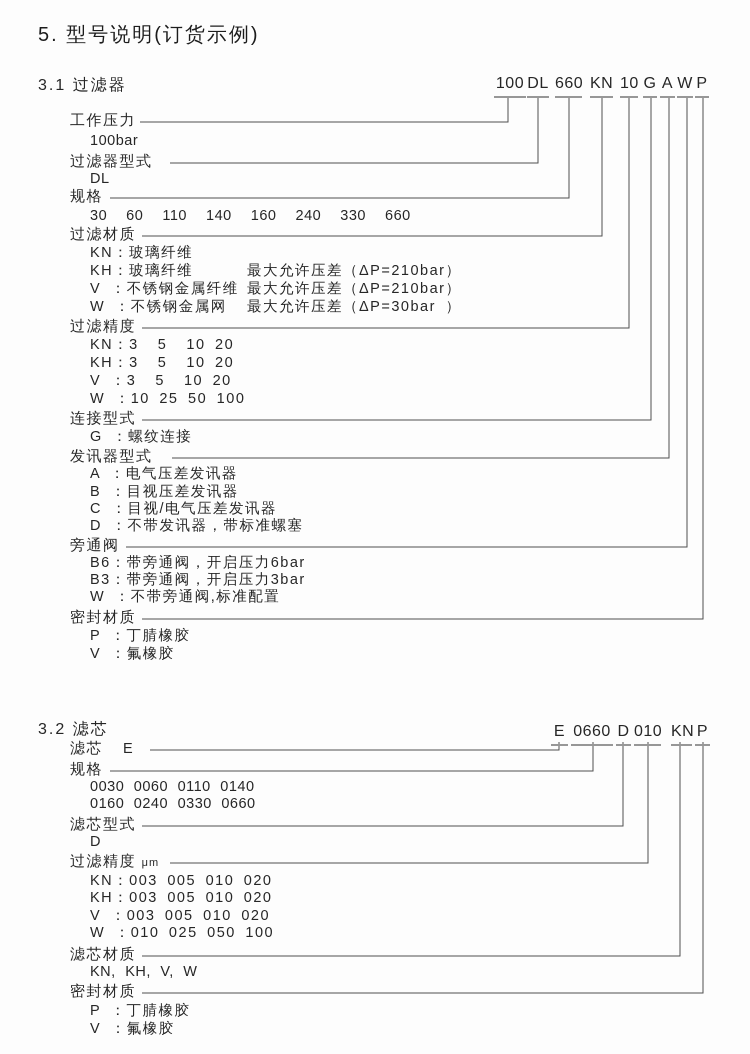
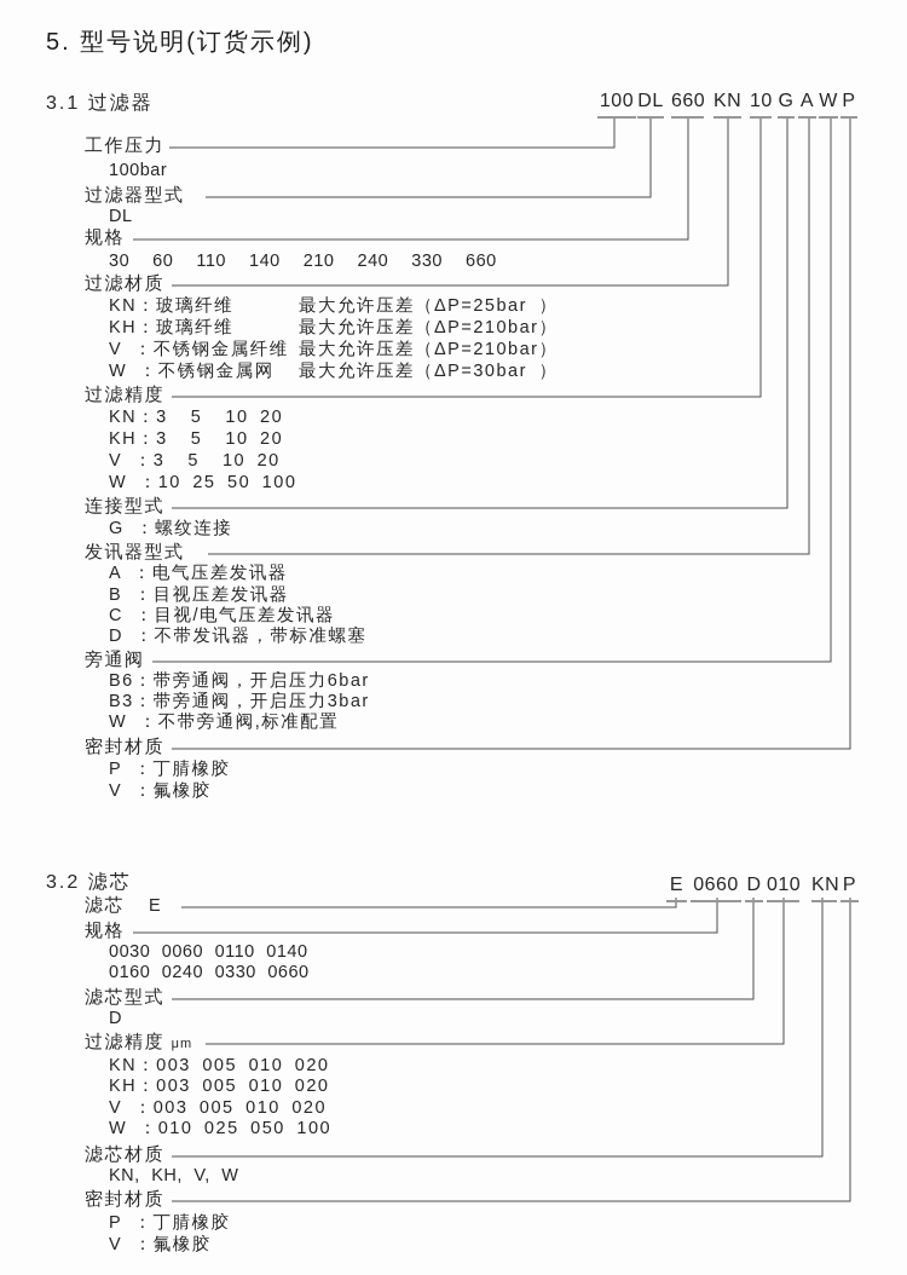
  5. 型号说明(订货示例)
  3.1 过滤器
  100
  DL
  660
  KN
  10
  G
  A
  W
  P
  工作压力
  100bar
  过滤器型式
  DL
  规格
- 30 60 110 140 160 240 330 660
+ 30 60 110 140 210 240 330 660
  过滤材质
  KN：玻璃纤维
+ 最大允许压差（ΔP=25bar ）
  KH：玻璃纤维
  最大允许压差（ΔP=210bar）
  V ：不锈钢金属纤维
  最大允许压差（ΔP=210bar）
  W ：不锈钢金属网
  最大允许压差（ΔP=30bar ）
  过滤精度
  KN：3 5 10 20
  KH：3 5 10 20
  V ：3 5 10 20
  W ：10 25 50 100
  连接型式
  G ：螺纹连接
  发讯器型式
  A ：电气压差发讯器
  B ：目视压差发讯器
  C ：目视/电气压差发讯器
  D ：不带发讯器，带标准螺塞
  旁通阀
  B6：带旁通阀，开启压力6bar
  B3：带旁通阀，开启压力3bar
  W ：不带旁通阀,标准配置
  密封材质
  P ：丁腈橡胶
  V ：氟橡胶
  3.2 滤芯
  E
  0660
  D
  010
  KN
  P
  滤芯
  E
  规格
  0030 0060 0110 0140
  0160 0240 0330 0660
  滤芯型式
  D
  过滤精度 μm
  KN：003 005 010 020
  KH：003 005 010 020
  V ：003 005 010 020
  W ：010 025 050 100
  滤芯材质
  KN, KH, V, W
  密封材质
  P ：丁腈橡胶
  V ：氟橡胶
